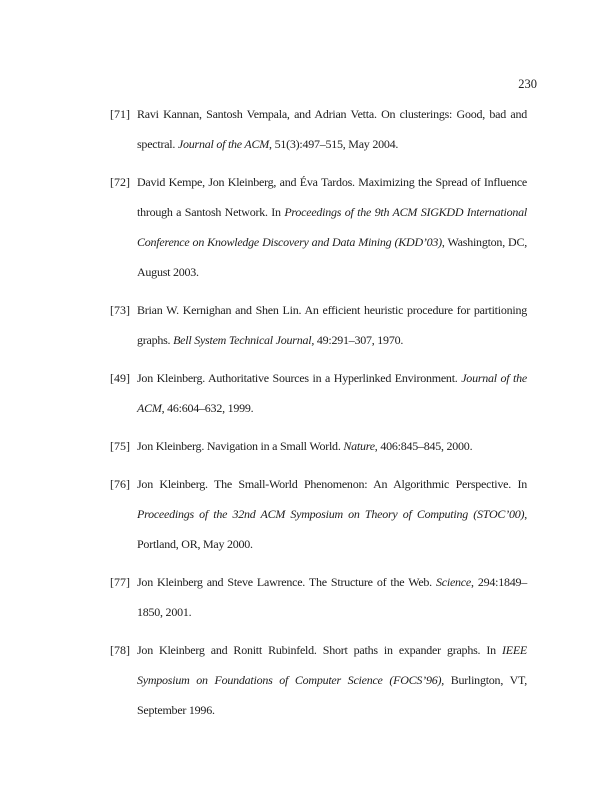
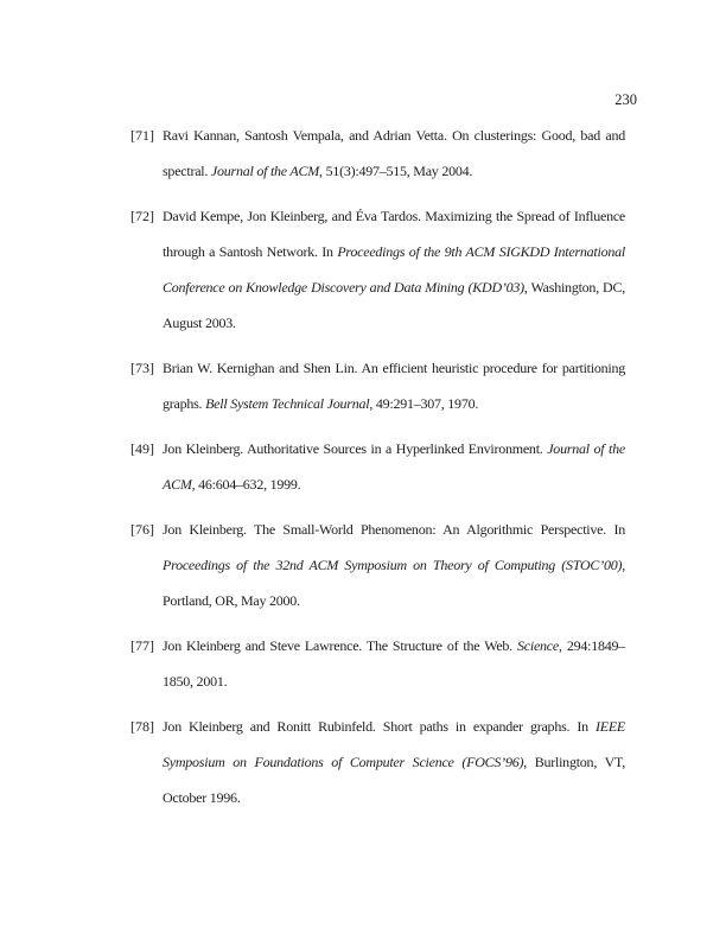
  230
  [71]
  Ravi Kannan, Santosh Vempala, and Adrian Vetta. On clusterings: Good, bad and spectral. Journal of the ACM, 51(3):497–515, May 2004.
  [72]
  David Kempe, Jon Kleinberg, and Éva Tardos. Maximizing the Spread of Influence through a Santosh Network. In Proceedings of the 9th ACM SIGKDD International Conference on Knowledge Discovery and Data Mining (KDD’03), Washington, DC, August 2003.
  [73]
  Brian W. Kernighan and Shen Lin. An efficient heuristic procedure for partitioning graphs. Bell System Technical Journal, 49:291–307, 1970.
  [49]
  Jon Kleinberg. Authoritative Sources in a Hyperlinked Environment. Journal of the ACM, 46:604–632, 1999.
- [75]
- Jon Kleinberg. Navigation in a Small World. Nature, 406:845–845, 2000.
  [76]
  Jon Kleinberg. The Small-World Phenomenon: An Algorithmic Perspective. In Proceedings of the 32nd ACM Symposium on Theory of Computing (STOC’00), Portland, OR, May 2000.
  [77]
  Jon Kleinberg and Steve Lawrence. The Structure of the Web. Science, 294:1849–1850, 2001.
  [78]
- Jon Kleinberg and Ronitt Rubinfeld. Short paths in expander graphs. In IEEE Symposium on Foundations of Computer Science (FOCS’96), Burlington, VT, September 1996.
+ Jon Kleinberg and Ronitt Rubinfeld. Short paths in expander graphs. In IEEE Symposium on Foundations of Computer Science (FOCS’96), Burlington, VT, October 1996.
